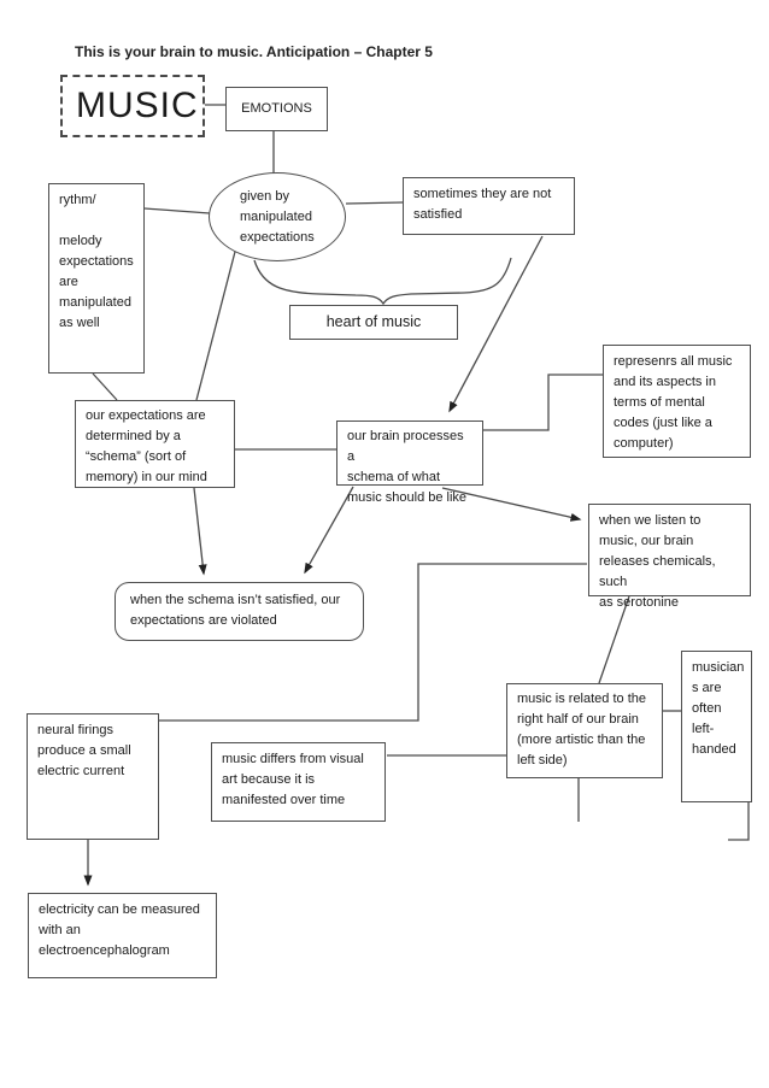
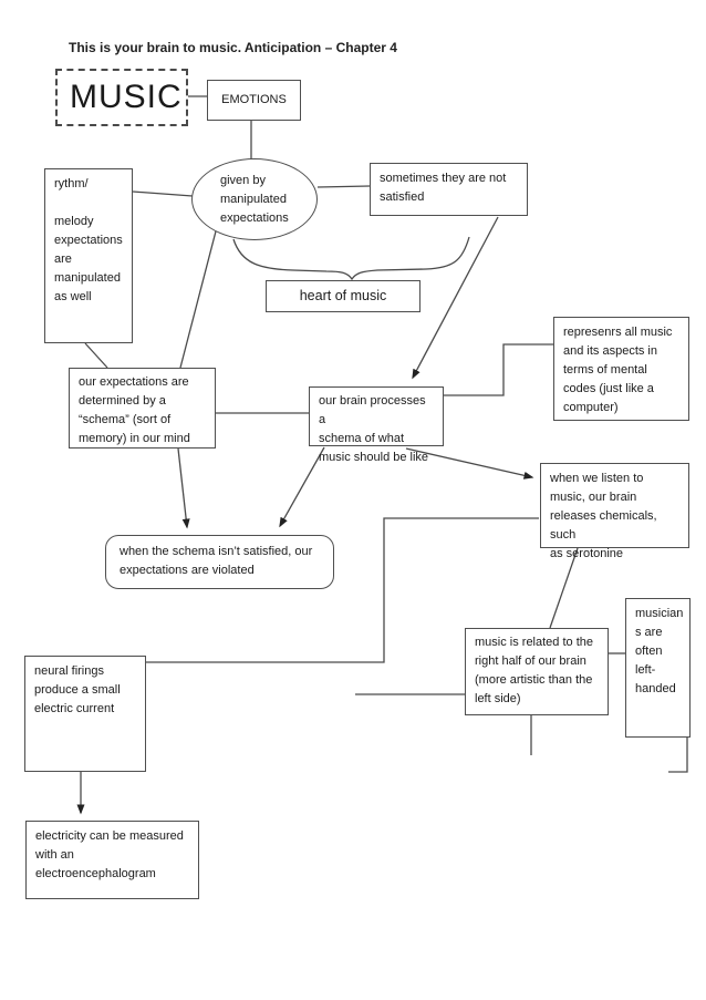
- This is your brain to music. Anticipation – Chapter 5
+ This is your brain to music. Anticipation – Chapter 4
  MUSIC
  EMOTIONS
  rythm/
  melody
  expectations
  are
  manipulated
  as well
  given by
  manipulated
  expectations
  sometimes they are not
  satisfied
  heart of music
  our expectations are
  determined by a
  “schema” (sort of
  memory) in our mind
  our brain processes a
  schema of what
  music should be like
  represenrs all music
  and its aspects in
  terms of mental
  codes (just like a
  computer)
  when we listen to
  music, our brain
  releases chemicals, such
  as serotonine
  when the schema isn’t satisfied, our
  expectations are violated
  music is related to the
  right half of our brain
  (more artistic than the
  left side)
  musician
  s are
  often
  left-
  handed
  neural firings
  produce a small
  electric current
- music differs from visual
- art because it is
- manifested over time
  electricity can be measured
  with an
  electroencephalogram
